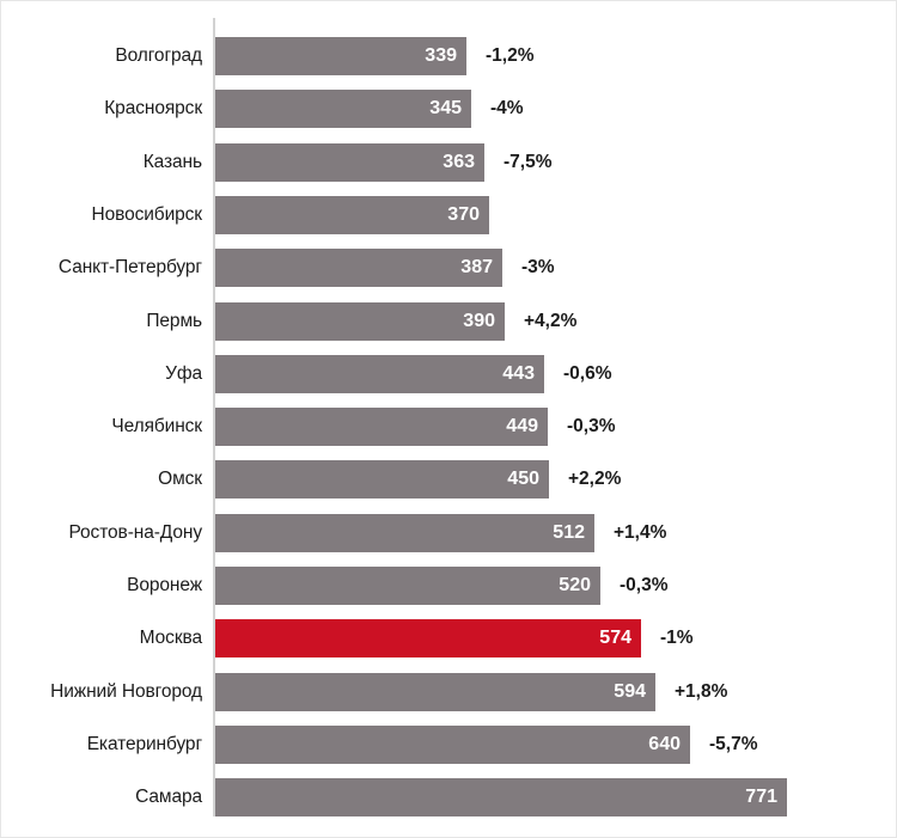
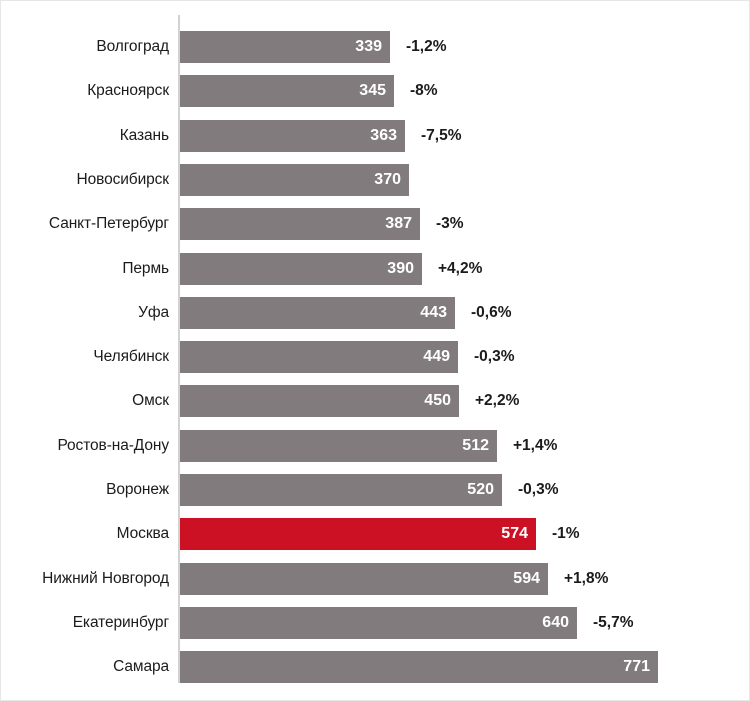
  Волгоград
  339
  -1,2%
  Красноярск
  345
- -4%
+ -8%
  Казань
  363
  -7,5%
  Новосибирск
  370
  Санкт-Петербург
  387
  -3%
  Пермь
  390
  +4,2%
  Уфа
  443
  -0,6%
  Челябинск
  449
  -0,3%
  Омск
  450
  +2,2%
  Ростов-на-Дону
  512
  +1,4%
  Воронеж
  520
  -0,3%
  Москва
  574
  -1%
  Нижний Новгород
  594
  +1,8%
  Екатеринбург
  640
  -5,7%
  Самара
  771
